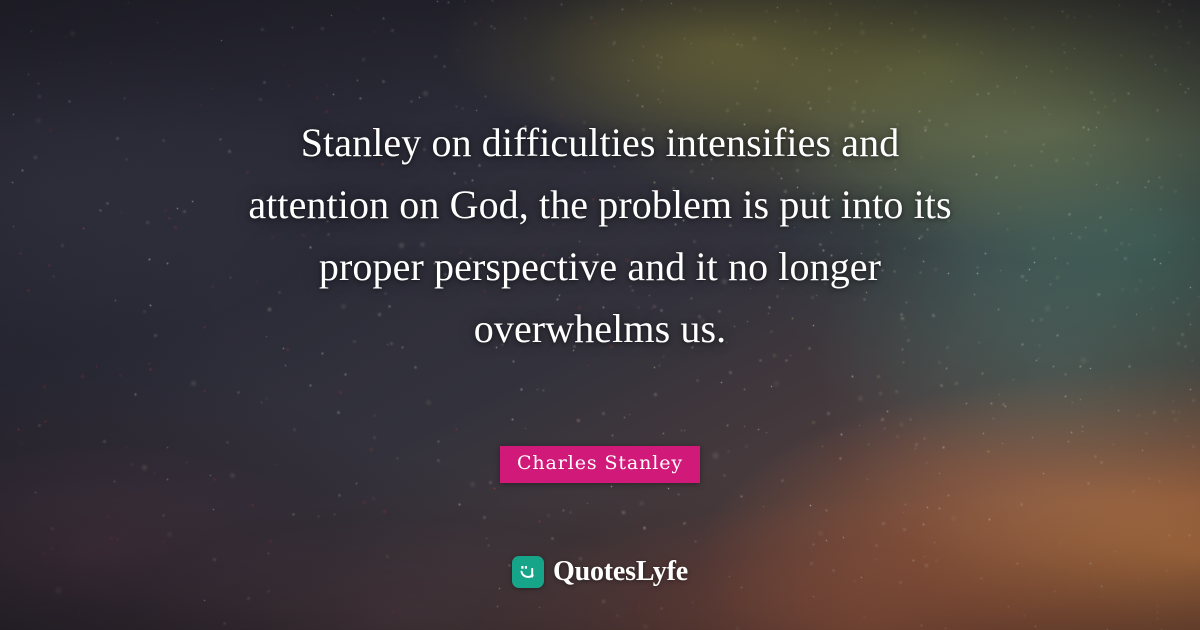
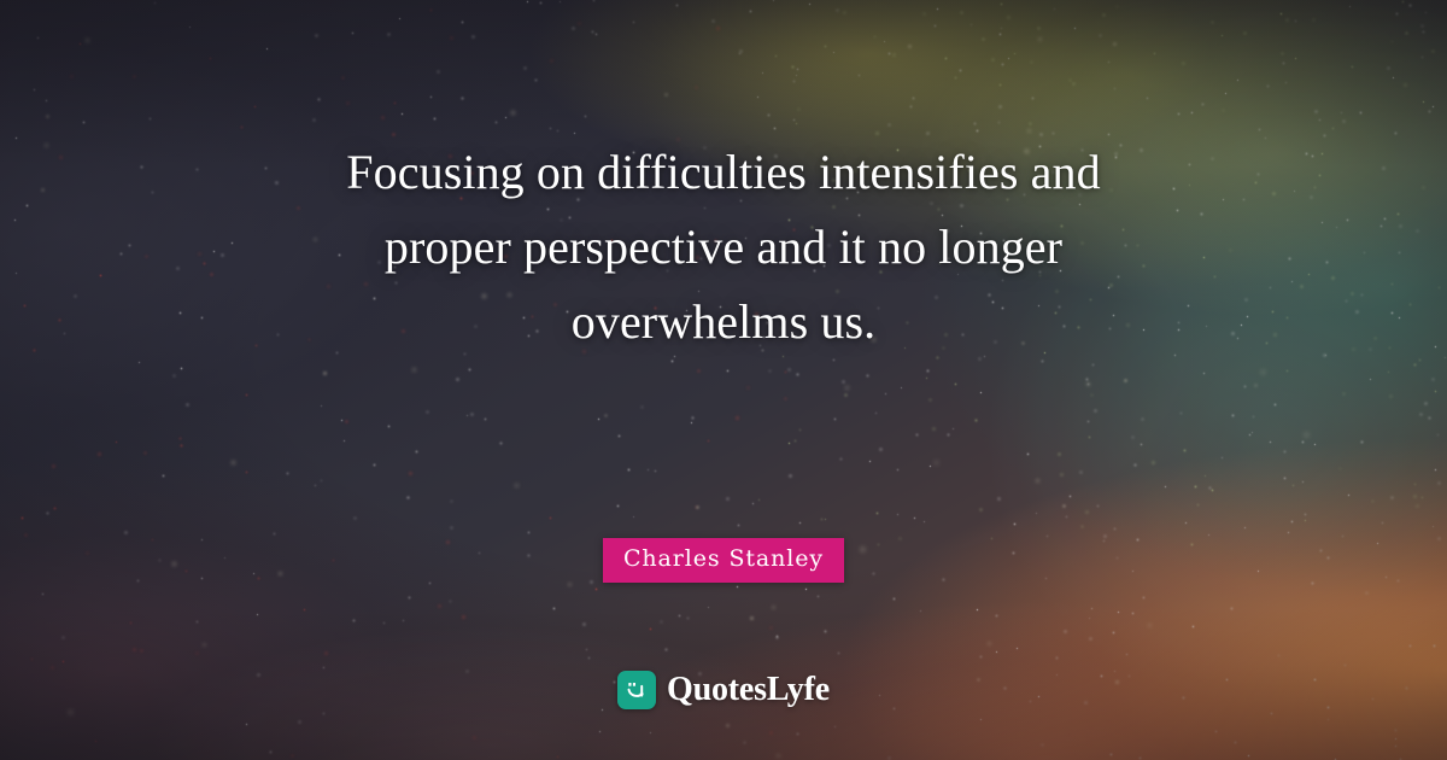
- Stanley on difficulties intensifies and
+ Focusing on difficulties intensifies and
- attention on God, the problem is put into its
  proper perspective and it no longer
  overwhelms us.
  Charles Stanley
  QuotesLyfe
